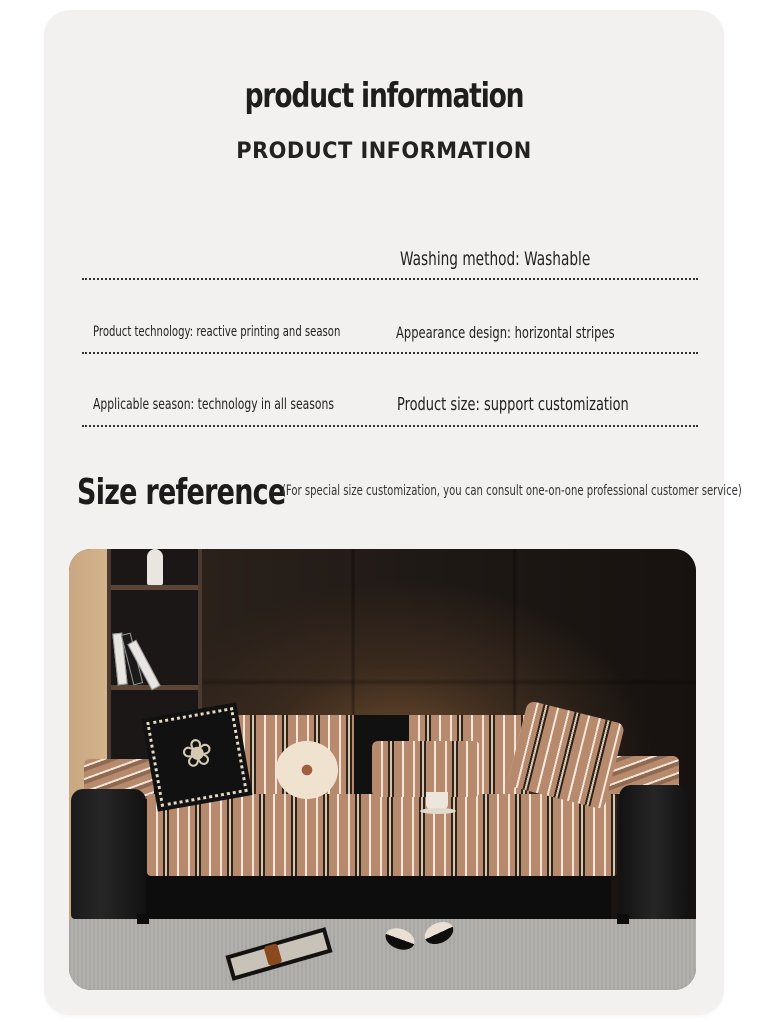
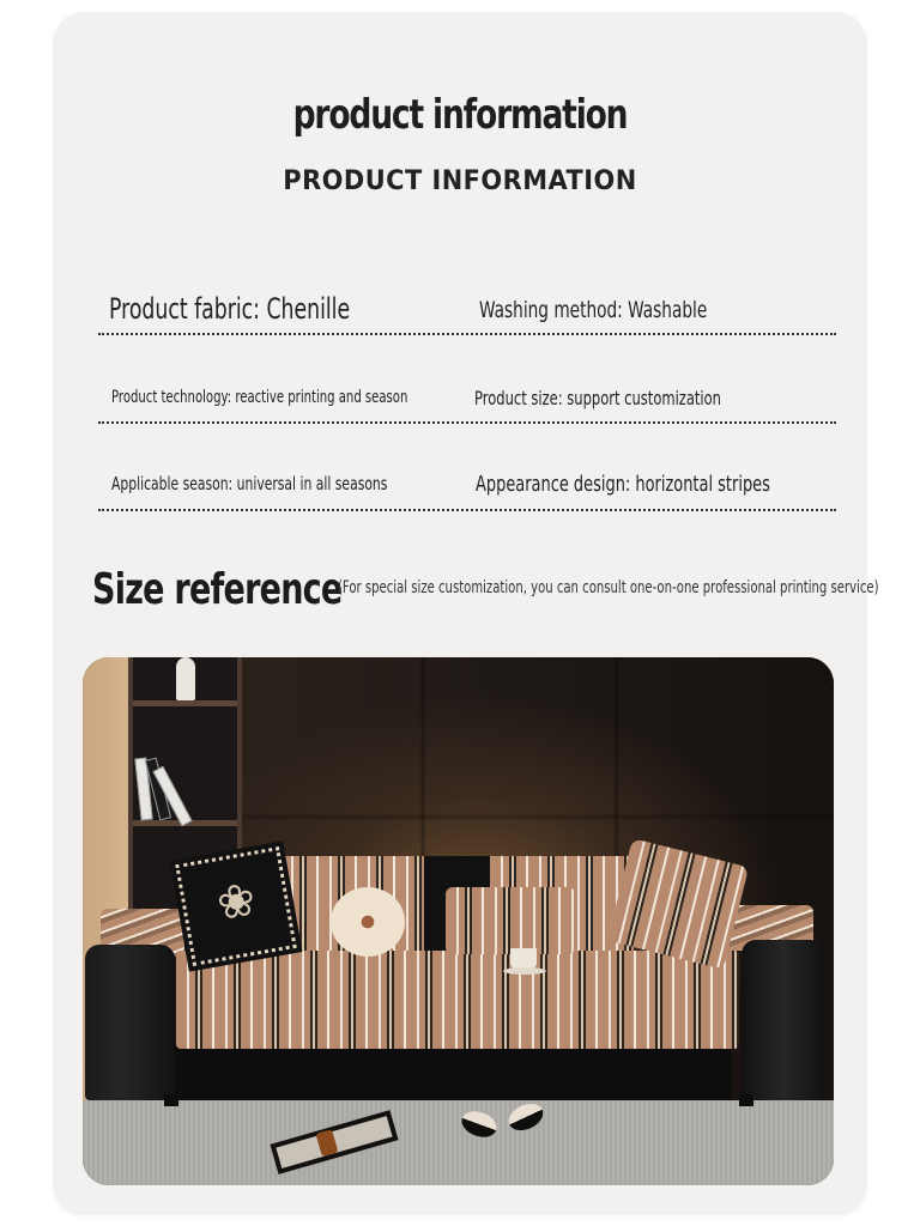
  product information
  PRODUCT INFORMATION
+ Product fabric: Chenille
  Washing method: Washable
  Product technology: reactive printing and season
- Appearance design: horizontal stripes
+ Product size: support customization
- Applicable season: technology in all seasons
+ Applicable season: universal in all seasons
- Product size: support customization
+ Appearance design: horizontal stripes
  Size reference
- (For special size customization, you can consult one-on-one professional customer service)
+ (For special size customization, you can consult one-on-one professional printing service)
